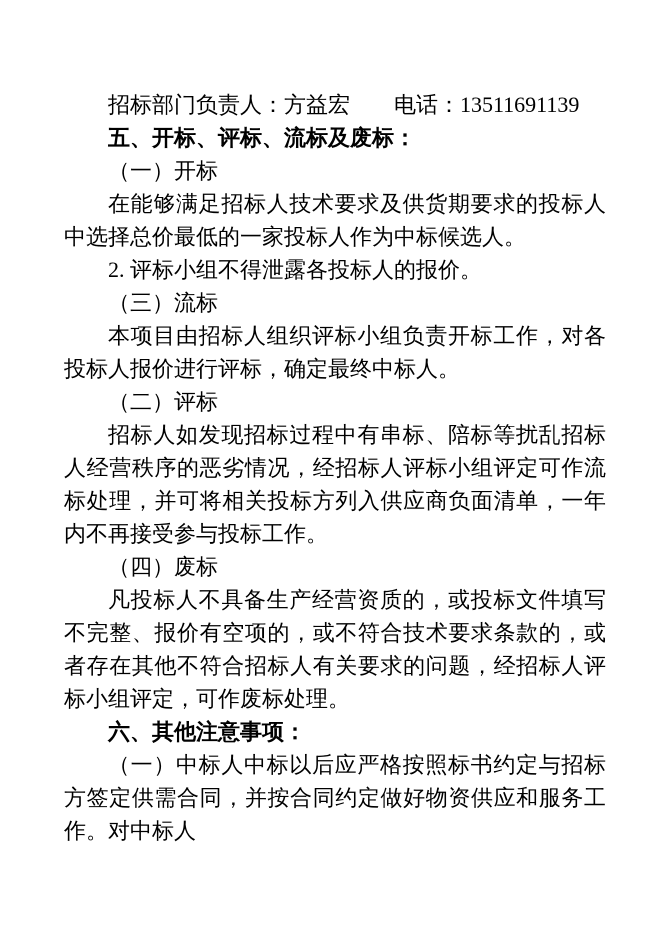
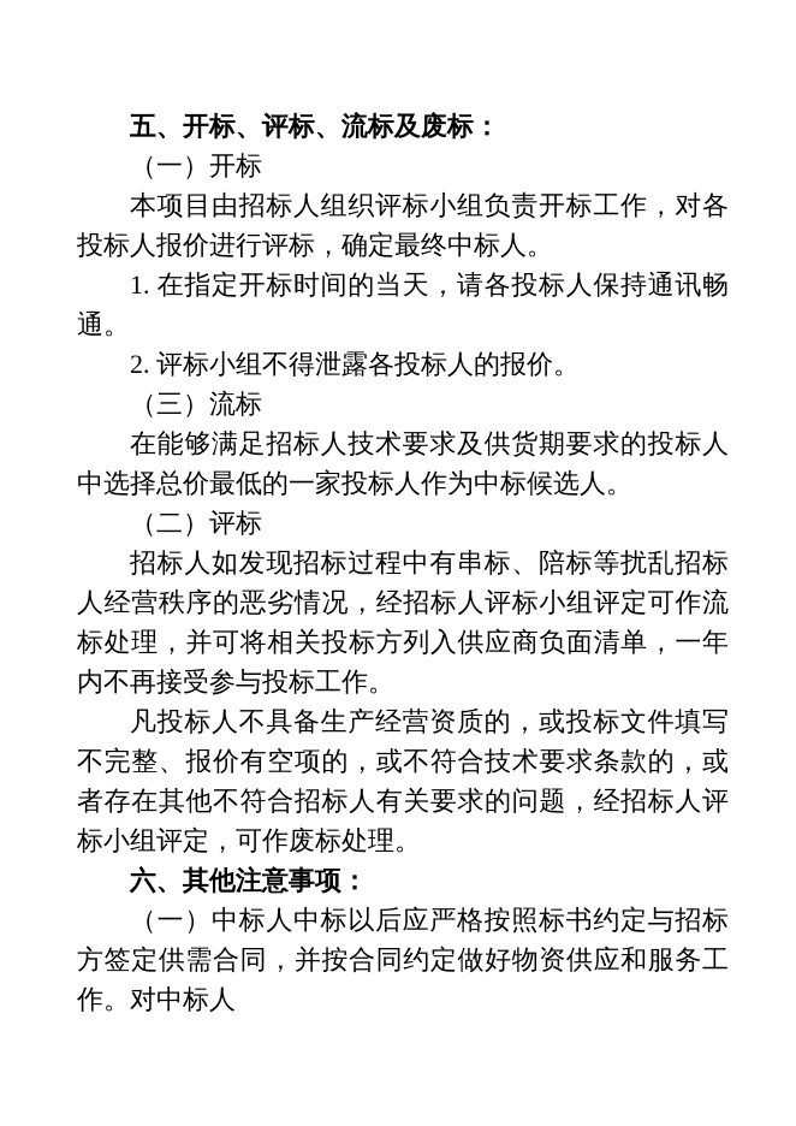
- 招标部门负责人：方益宏 电话：13511691139
  五、开标、评标、流标及废标：
  （一）开标
- 在能够满足招标人技术要求及供货期要求的投标人中选择总价最低的一家投标人作为中标候选人。
+ 本项目由招标人组织评标小组负责开标工作，对各投标人报价进行评标，确定最终中标人。
+ 1. 在指定开标时间的当天，请各投标人保持通讯畅通。
  2. 评标小组不得泄露各投标人的报价。
  （三）流标
- 本项目由招标人组织评标小组负责开标工作，对各投标人报价进行评标，确定最终中标人。
+ 在能够满足招标人技术要求及供货期要求的投标人中选择总价最低的一家投标人作为中标候选人。
  （二）评标
  招标人如发现招标过程中有串标、陪标等扰乱招标人经营秩序的恶劣情况，经招标人评标小组评定可作流标处理，并可将相关投标方列入供应商负面清单，一年内不再接受参与投标工作。
- （四）废标
  凡投标人不具备生产经营资质的，或投标文件填写不完整、报价有空项的，或不符合技术要求条款的，或者存在其他不符合招标人有关要求的问题，经招标人评标小组评定，可作废标处理。
  六、其他注意事项：
  （一）中标人中标以后应严格按照标书约定与招标方签定供需合同，并按合同约定做好物资供应和服务工作。对中标人
